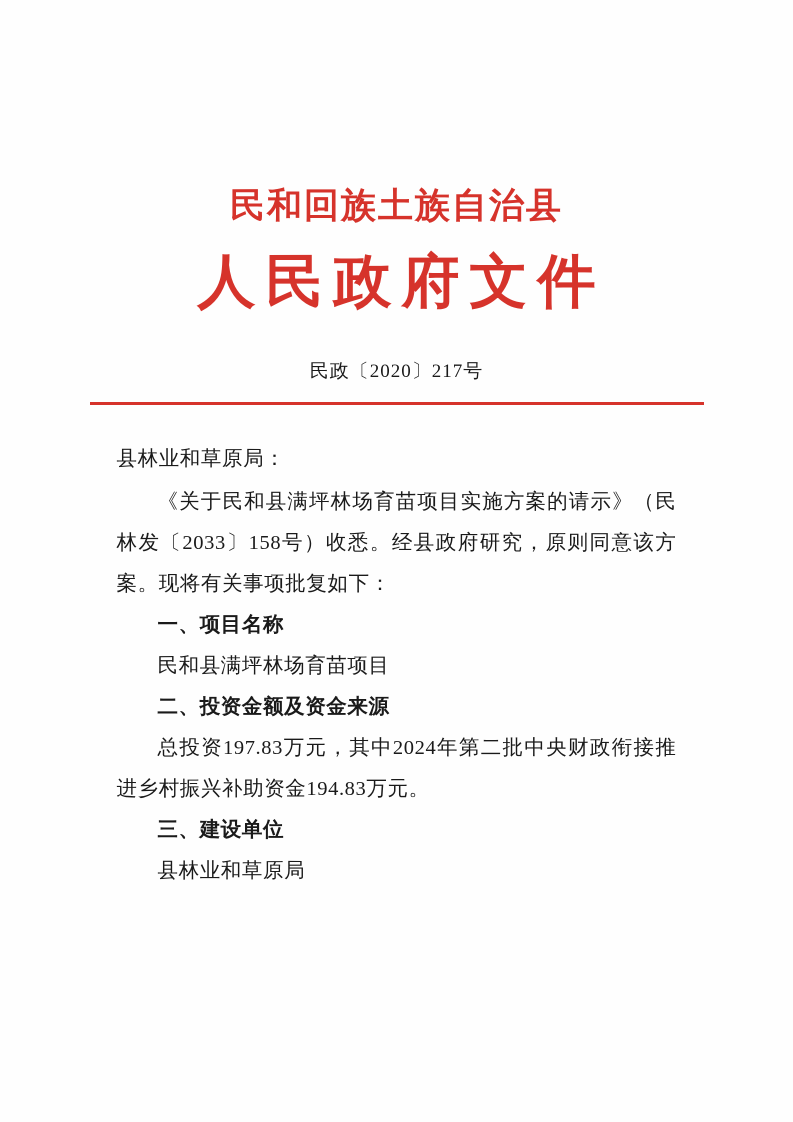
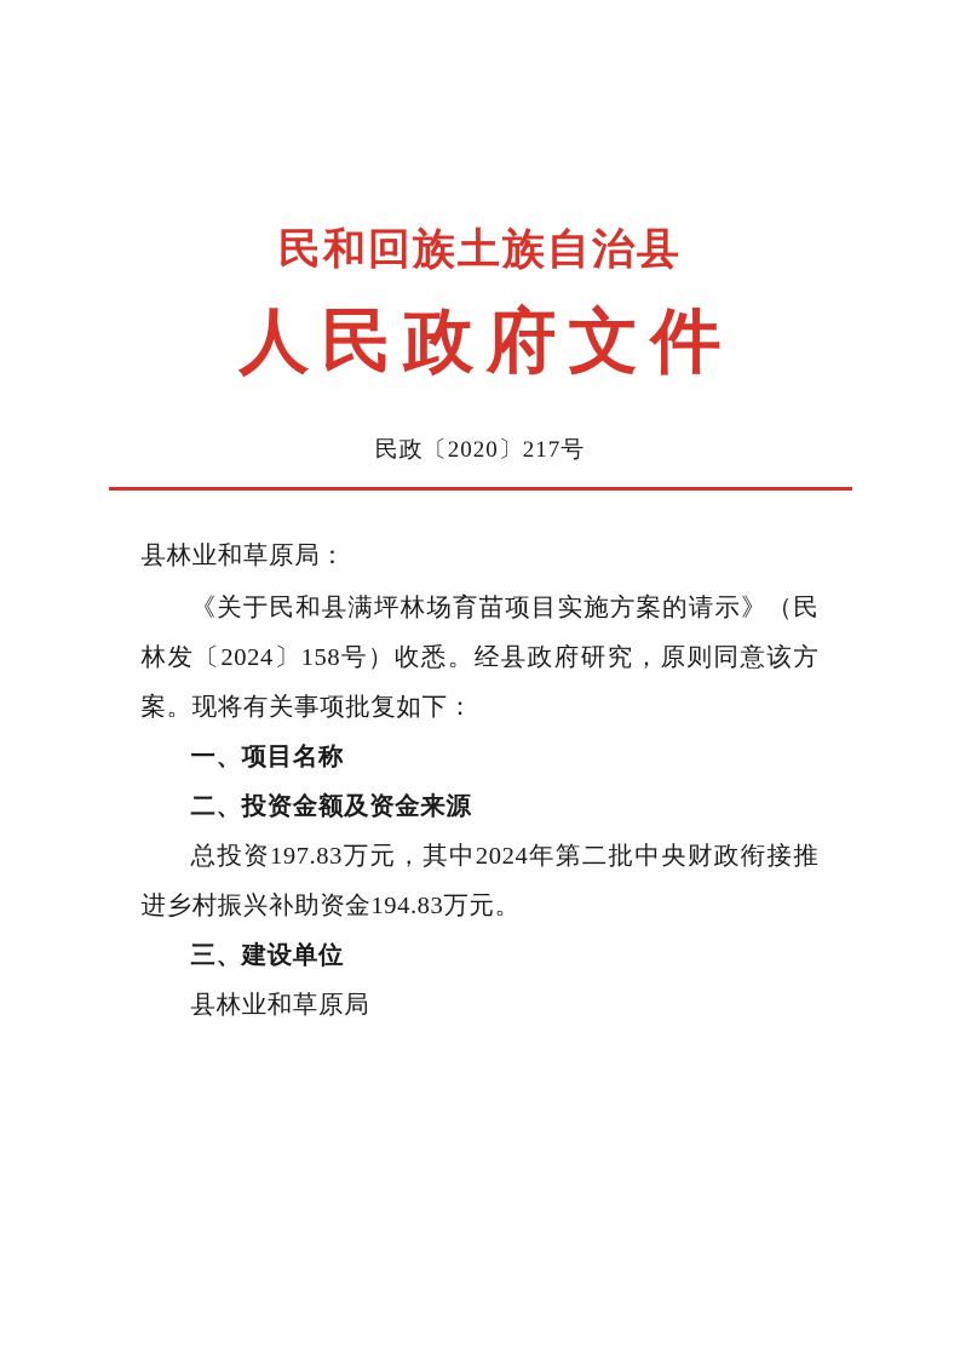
  民和回族土族自治县
  人民政府文件
  民政〔2020〕217号
  县林业和草原局：
- 《关于民和县满坪林场育苗项目实施方案的请示》（民林发〔2033〕158号）收悉。经县政府研究，原则同意该方案。现将有关事项批复如下：
+ 《关于民和县满坪林场育苗项目实施方案的请示》（民林发〔2024〕158号）收悉。经县政府研究，原则同意该方案。现将有关事项批复如下：
  一、项目名称
- 民和县满坪林场育苗项目
  二、投资金额及资金来源
  总投资197.83万元，其中2024年第二批中央财政衔接推进乡村振兴补助资金194.83万元。
  三、建设单位
  县林业和草原局
